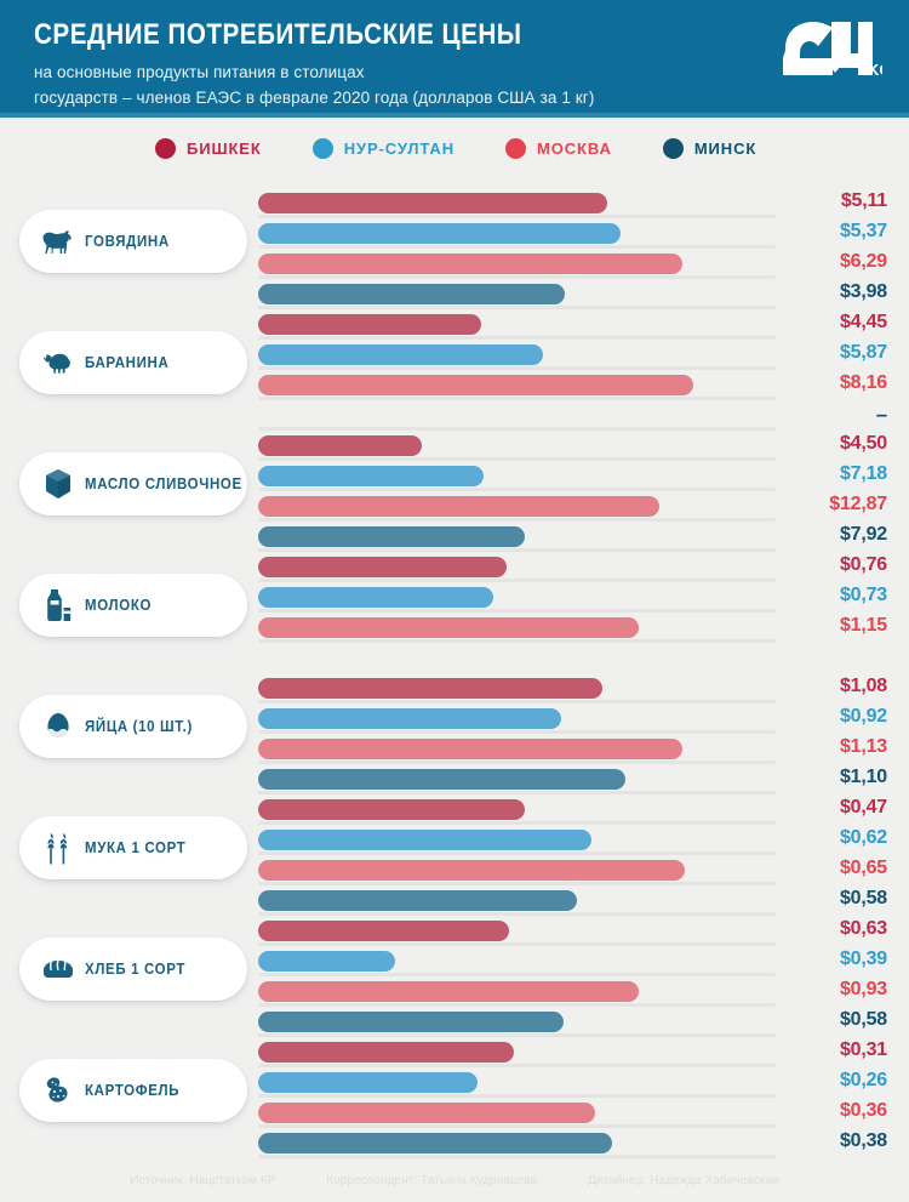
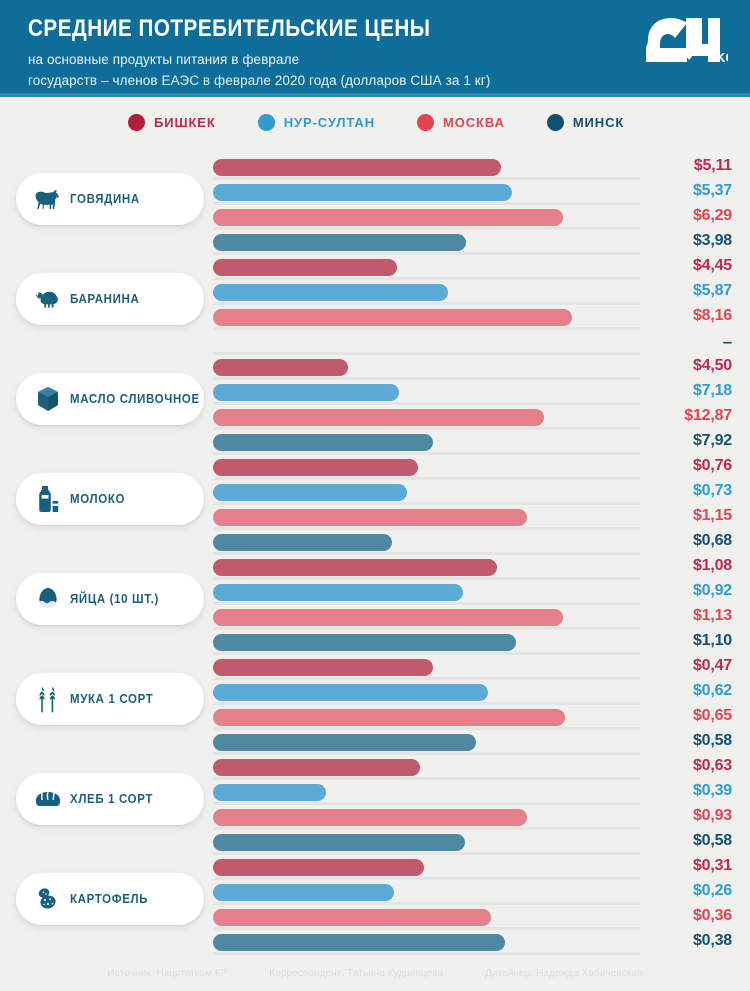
  СРЕДНИЕ ПОТРЕБИТЕЛЬСКИЕ ЦЕНЫ
- на основные продукты питания в столицах
+ на основные продукты питания в феврале
  государств – членов ЕАЭС в феврале 2020 года (долларов США за 1 кг)
  БИШКЕК
  НУР-СУЛТАН
  МОСКВА
  МИНСК
  ГОВЯДИНА
  $5,11
  $5,37
  $6,29
  $3,98
  БАРАНИНА
  $4,45
  $5,87
  $8,16
  –
  МАСЛО СЛИВОЧНОЕ
  $4,50
  $7,18
  $12,87
  $7,92
  МОЛОКО
  $0,76
  $0,73
  $1,15
+ $0,68
  ЯЙЦА (10 ШТ.)
  $1,08
  $0,92
  $1,13
  $1,10
  МУКА 1 СОРТ
  $0,47
  $0,62
  $0,65
  $0,58
  ХЛЕБ 1 СОРТ
  $0,63
  $0,39
  $0,93
  $0,58
  КАРТОФЕЛЬ
  $0,31
  $0,26
  $0,36
  $0,38
